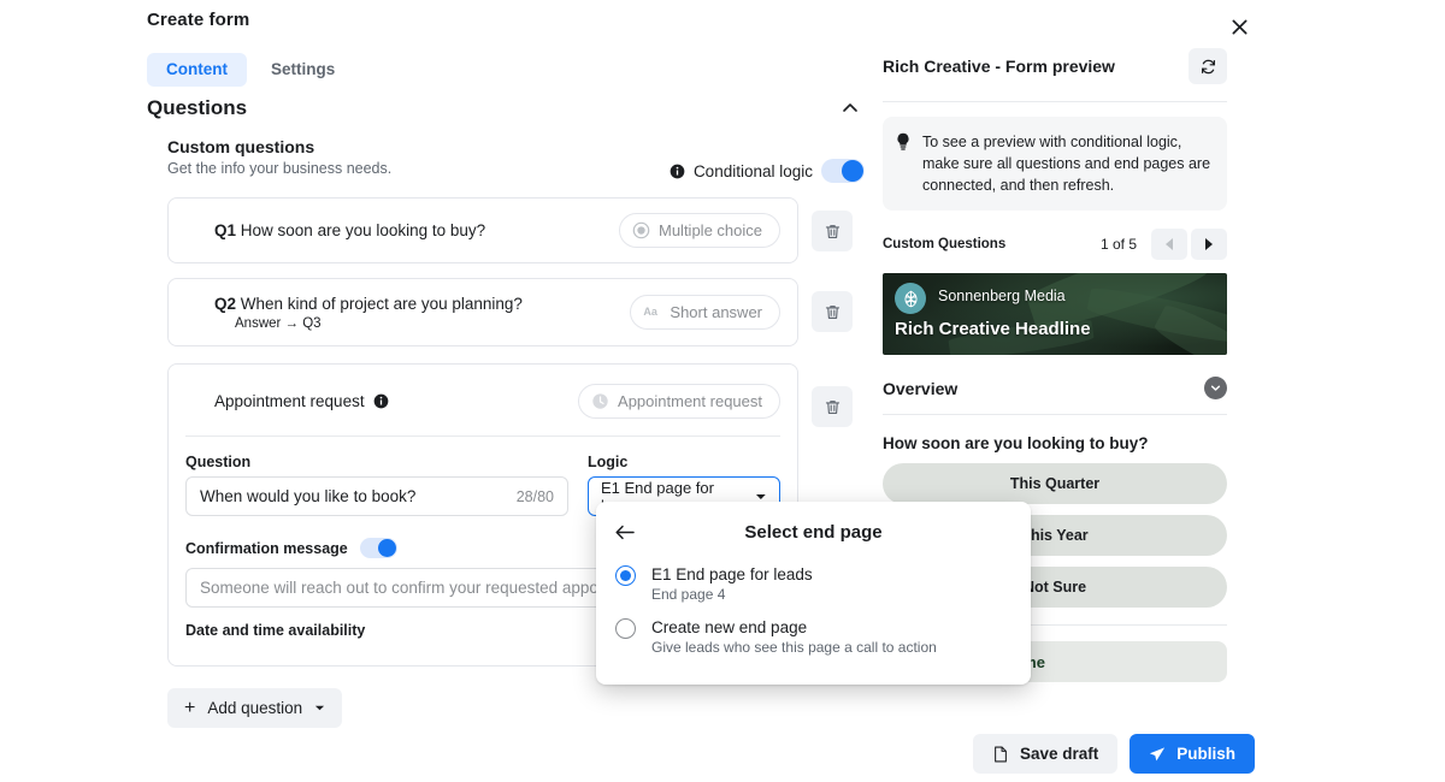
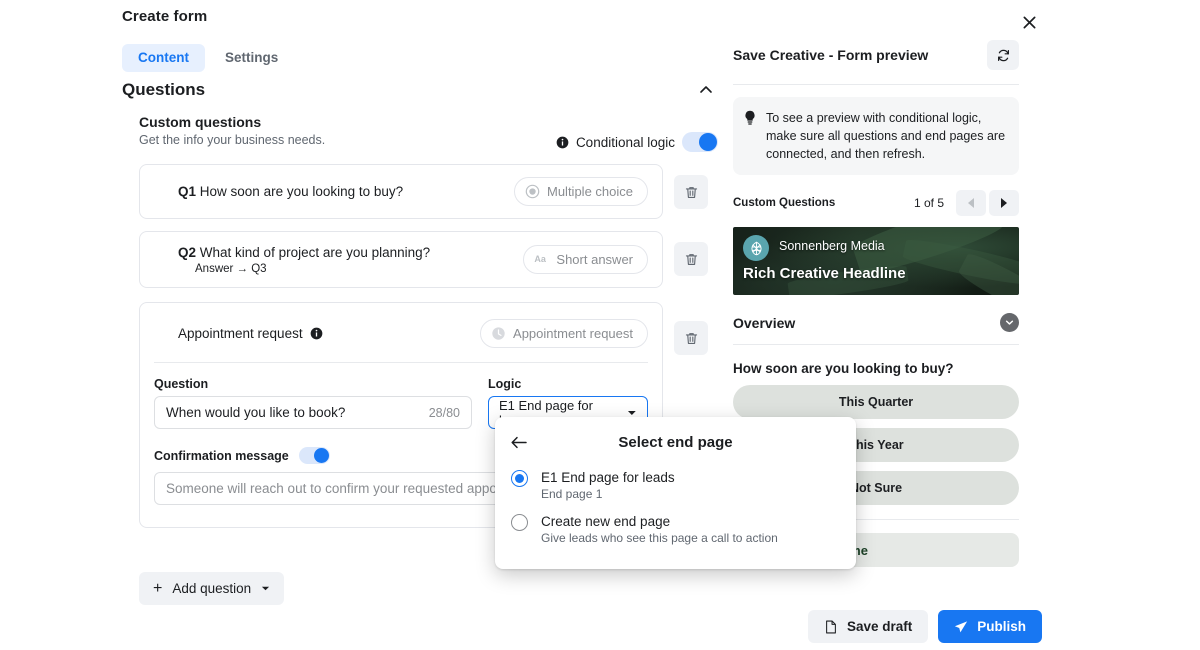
  Create form
  Content
  Settings
  Questions
  Custom questions
  Get the info your business needs.
  Conditional logic
  Q1 How soon are you looking to buy?
  Multiple choice
- Q2 When kind of project are you planning?
+ Q2 What kind of project are you planning?
  Answer → Q3
  Aa
  Short answer
  Appointment request
  Appointment request
  Question
  When would you like to book?
  28/80
  Logic
  Confirmation message
  Someone will reach out to confirm your requested appo
- Date and time availability
  +
  Add question
- Rich Creative - Form preview
+ Save Creative - Form preview
  To see a preview with conditional logic, make sure all questions and end pages are connected, and then refresh.
  Custom Questions
  1 of 5
  Sonnenberg Media
  Rich Creative Headline
  Overview
  How soon are you looking to buy?
  This Quarter
  his Year
  ot Sure
  Select end page
  E1 End page for leads
- End page 4
+ End page 1
  Create new end page
  Give leads who see this page a call to action
  Save draft
  Publish
